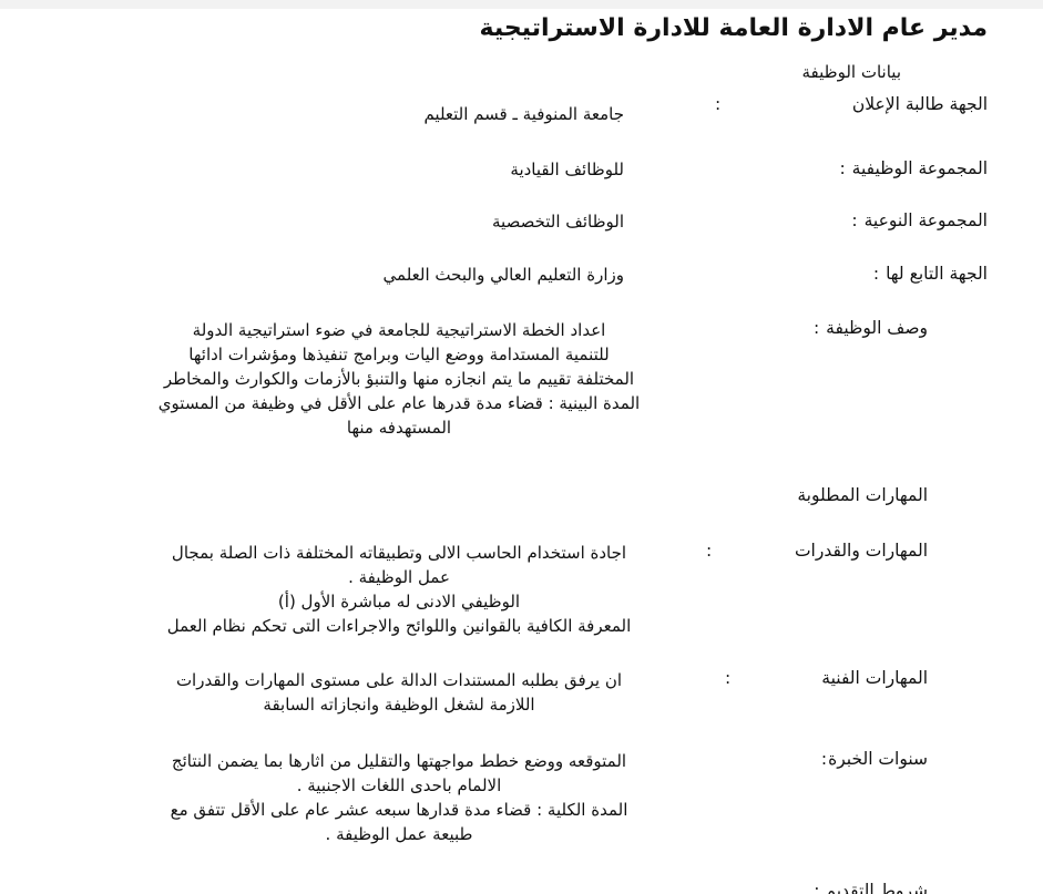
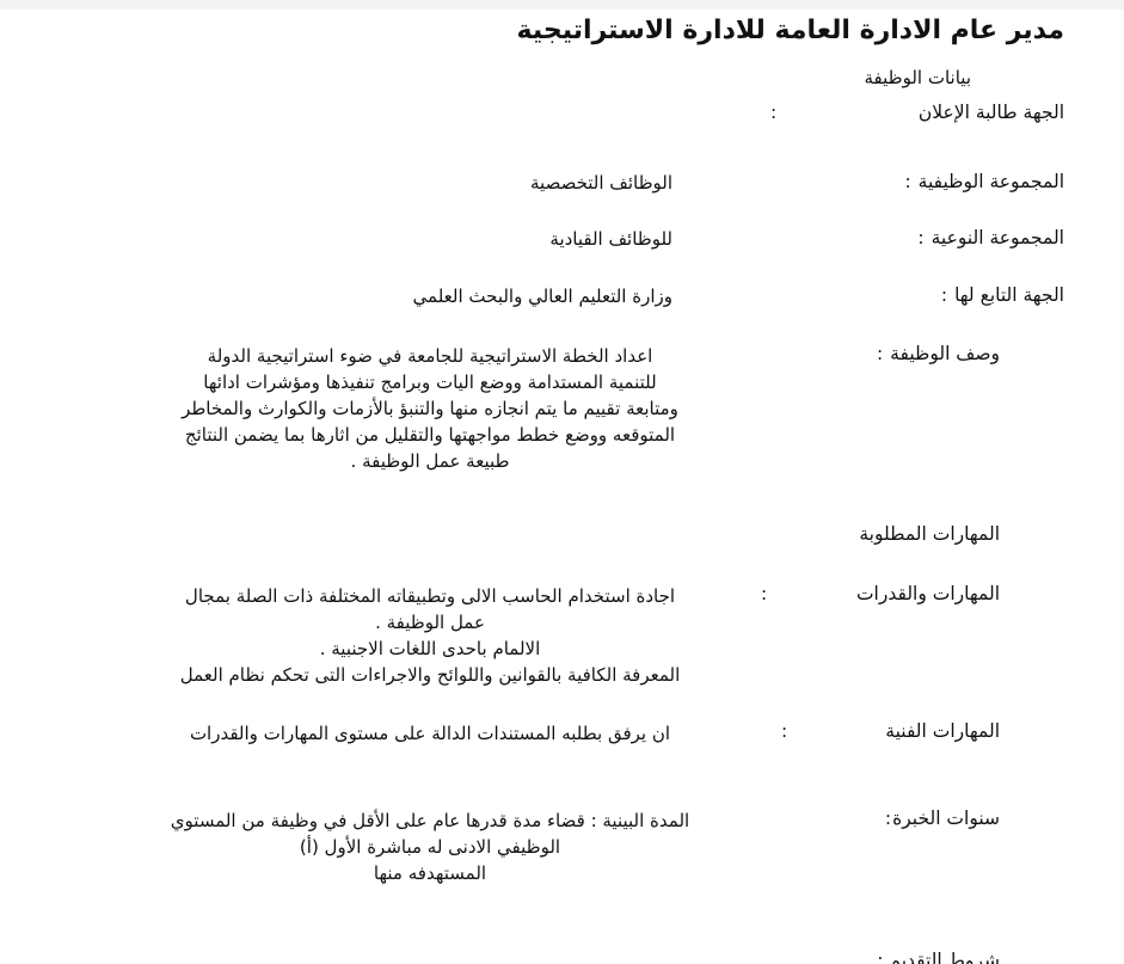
  مدير عام الادارة العامة للادارة الاستراتيجية
  بيانات الوظيفة
  الجهة طالبة الإعلان
  :
- جامعة المنوفية ـ قسم التعليم
  المجموعة الوظيفية
  :
- للوظائف القيادية
+ الوظائف التخصصية
  المجموعة النوعية
  :
- الوظائف التخصصية
+ للوظائف القيادية
  الجهة التابع لها
  :
  وزارة التعليم العالي والبحث العلمي
  وصف الوظيفة
  :
  اعداد الخطة الاستراتيجية للجامعة في ضوء استراتيجية الدولة
  للتنمية المستدامة ووضع اليات وبرامج تنفيذها ومؤشرات ادائها
- المختلفة تقييم ما يتم انجازه منها والتنبؤ بالأزمات والكوارث والمخاطر
+ ومتابعة تقييم ما يتم انجازه منها والتنبؤ بالأزمات والكوارث والمخاطر
- المدة البينية : قضاء مدة قدرها عام على الأقل في وظيفة من المستوي
+ المتوقعه ووضع خطط مواجهتها والتقليل من اثارها بما يضمن النتائج
- المستهدفه منها
+ طبيعة عمل الوظيفة .
  المهارات المطلوبة
  المهارات والقدرات
  :
  اجادة استخدام الحاسب الالى وتطبيقاته المختلفة ذات الصلة بمجال
  عمل الوظيفة .
- الوظيفي الادنى له مباشرة الأول (أ)
+ الالمام باحدى اللغات الاجنبية .
  المعرفة الكافية بالقوانين واللوائح والاجراءات التى تحكم نظام العمل
  المهارات الفنية
  :
  ان يرفق بطلبه المستندات الدالة على مستوى المهارات والقدرات
- اللازمة لشغل الوظيفة وانجازاته السابقة
  سنوات الخبرة
  :
- المتوقعه ووضع خطط مواجهتها والتقليل من اثارها بما يضمن النتائج
+ المدة البينية : قضاء مدة قدرها عام على الأقل في وظيفة من المستوي
- الالمام باحدى اللغات الاجنبية .
+ الوظيفي الادنى له مباشرة الأول (أ)
- المدة الكلية : قضاء مدة قدارها سبعه عشر عام على الأقل تتفق مع
- طبيعة عمل الوظيفة .
+ المستهدفه منها
  شروط التقديم :
